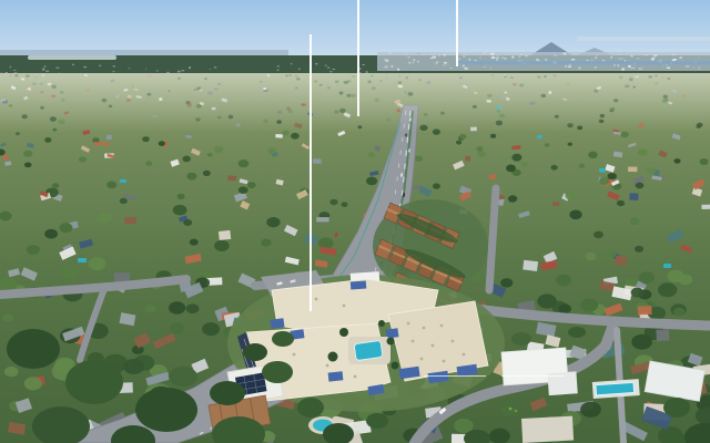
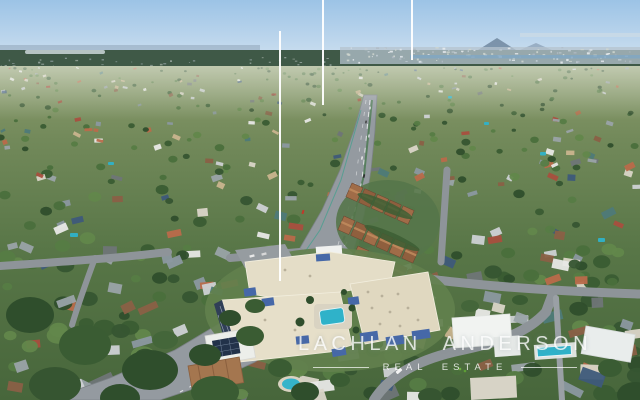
+ LACHLAN ANDERSON
+ REAL ESTATE
